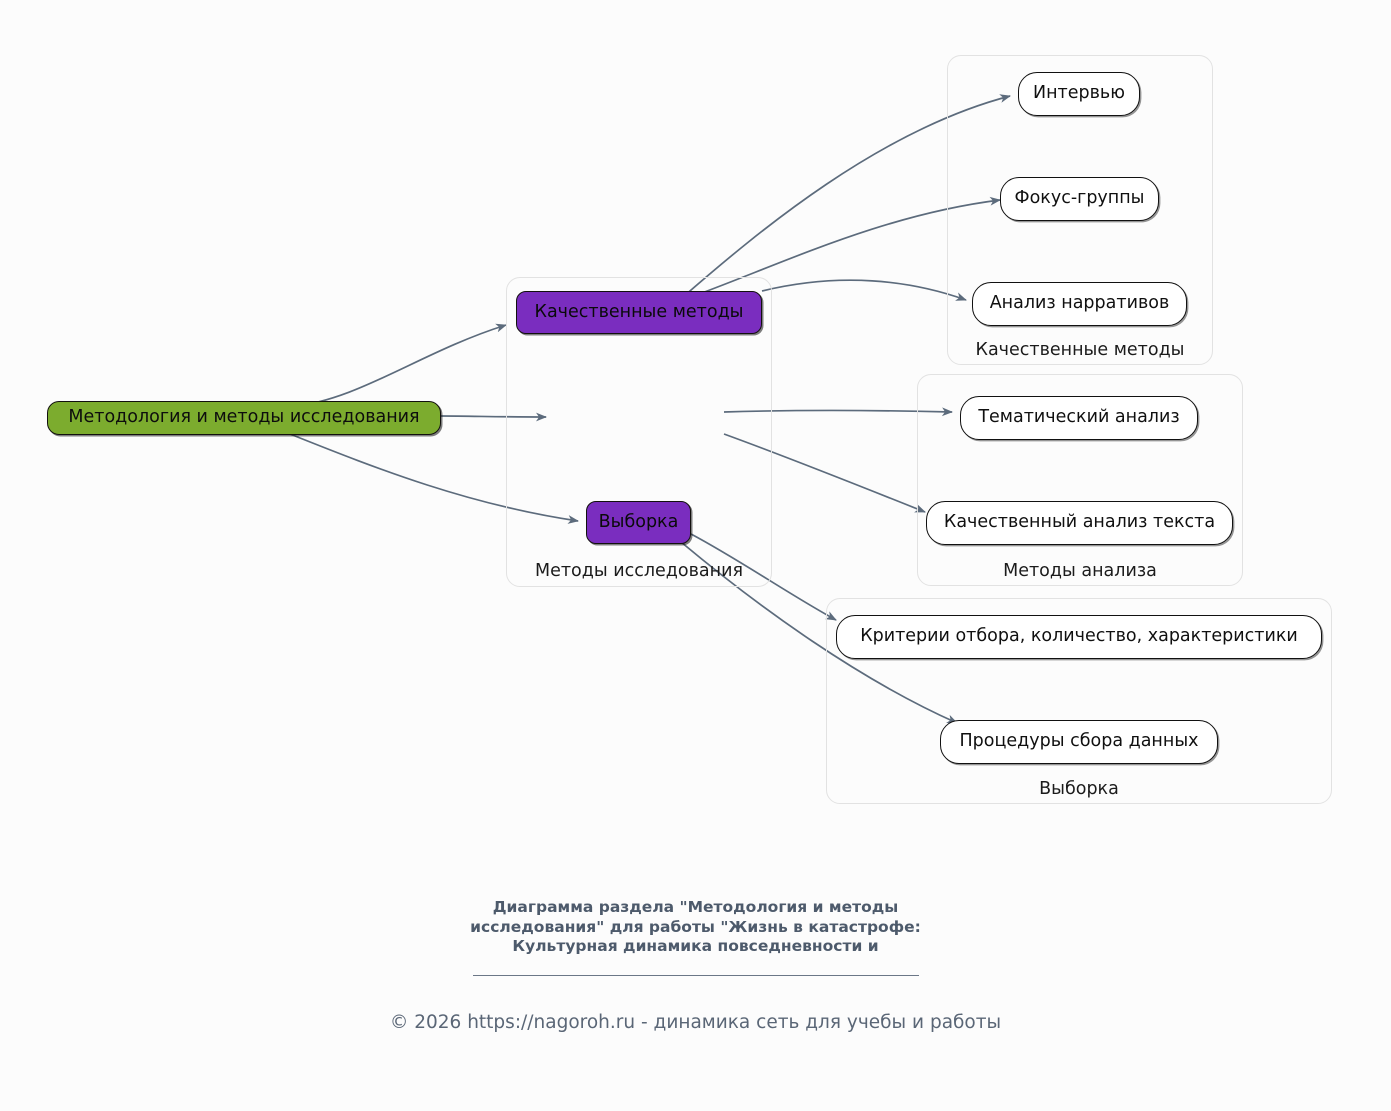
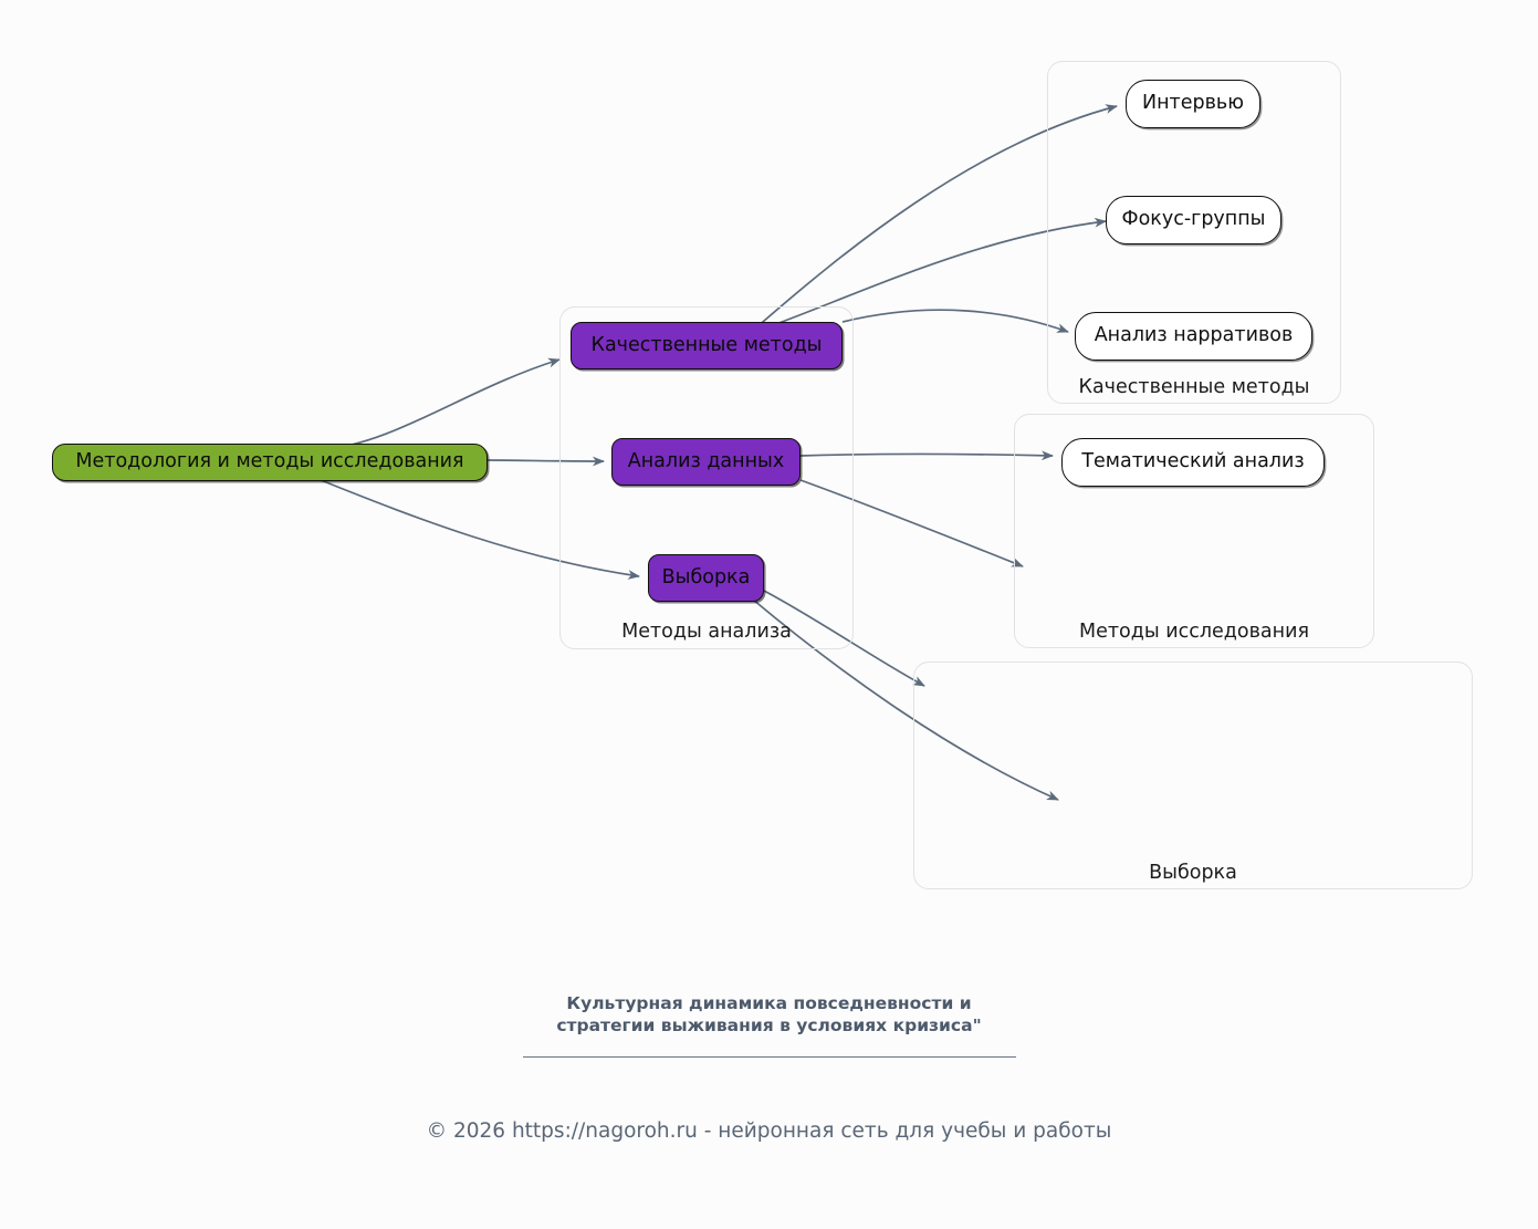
- Методы исследования
+ Методы анализа
  Качественные методы
- Методы анализа
+ Методы исследования
  Выборка
  Методология и методы исследования
  Качественные методы
+ Анализ данных
  Выборка
  Интервью
  Фокус-группы
  Анализ нарративов
  Тематический анализ
- Качественный анализ текста
- Критерии отбора, количество, характеристики
- Процедуры сбора данных
- Диаграмма раздела "Методология и методы
- исследования" для работы "Жизнь в катастрофе:
  Культурная динамика повседневности и
+ стратегии выживания в условиях кризиса"
- © 2026 https://nagoroh.ru - динамика сеть для учебы и работы
+ © 2026 https://nagoroh.ru - нейронная сеть для учебы и работы
